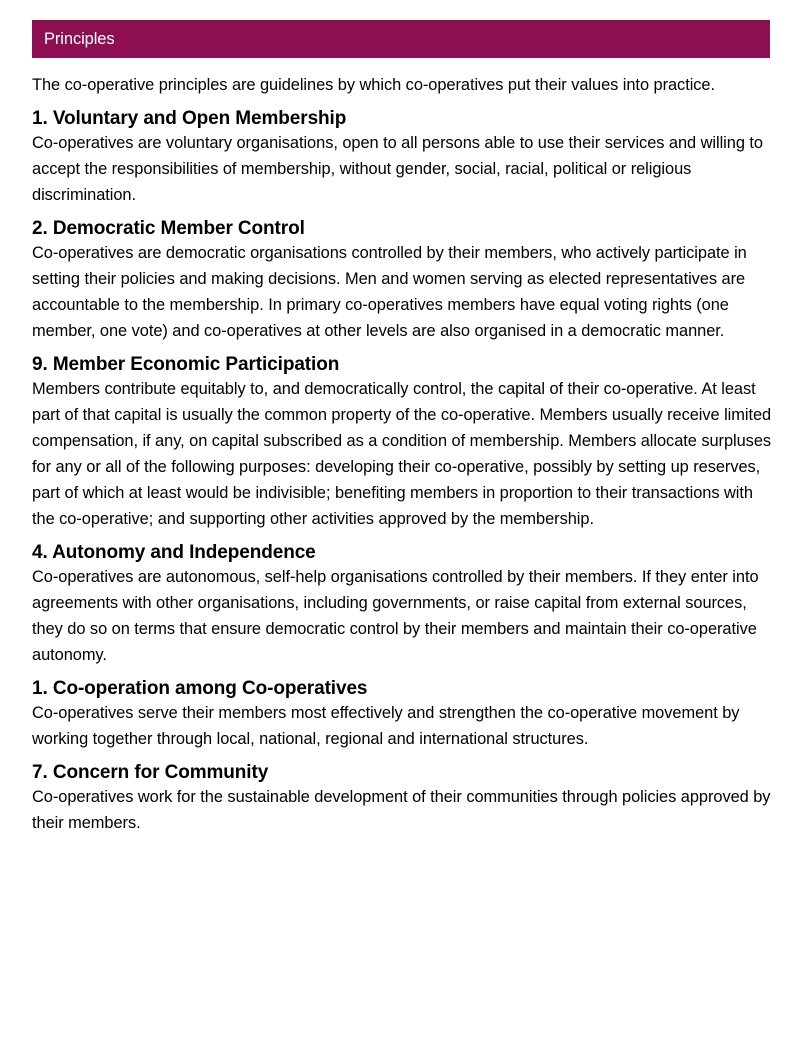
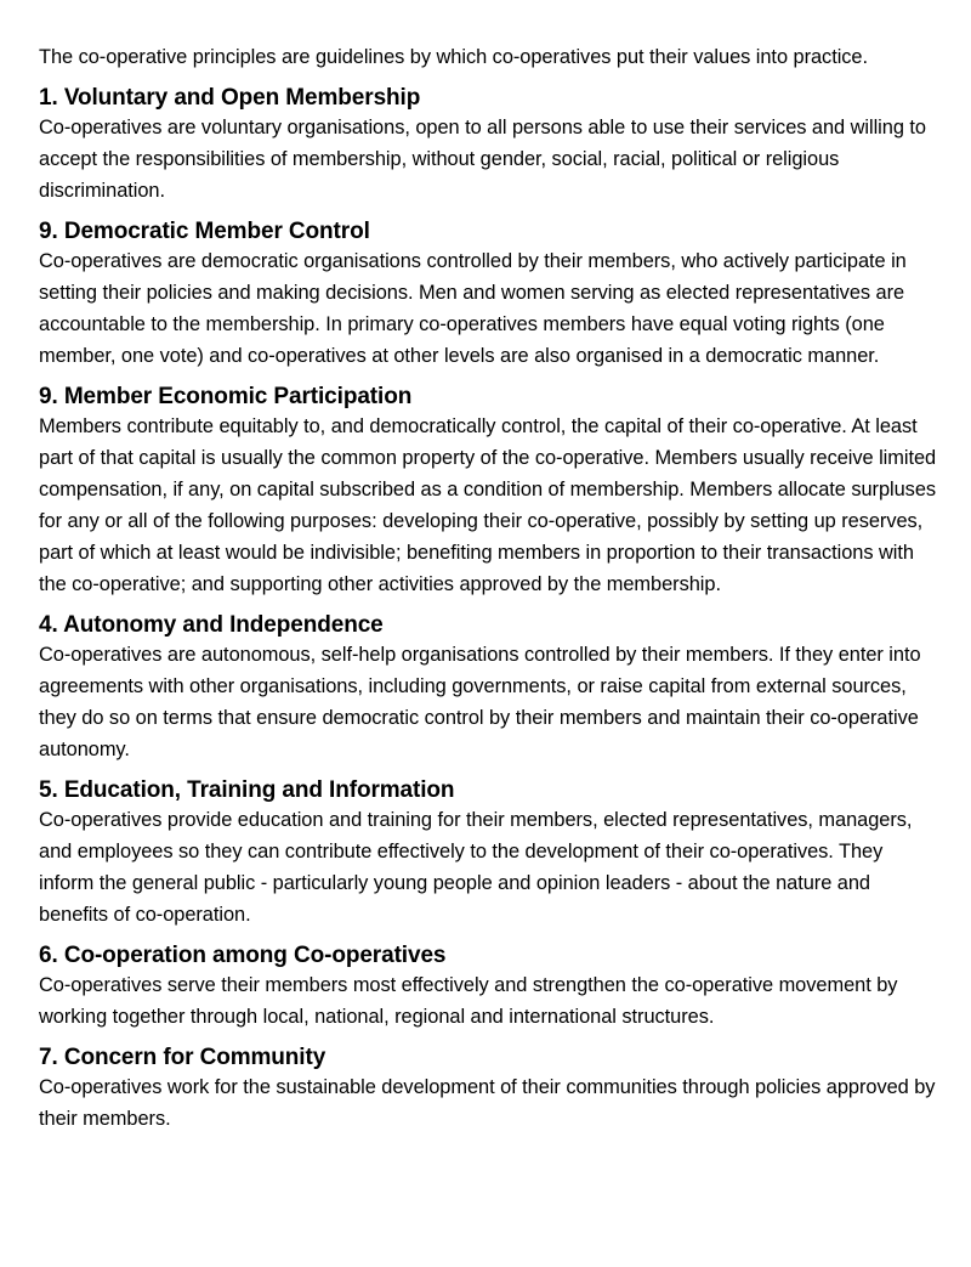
- Principles
  The co-operative principles are guidelines by which co-operatives put their values into practice.
  1. Voluntary and Open Membership
  Co-operatives are voluntary organisations, open to all persons able to use their services and willing to accept the responsibilities of membership, without gender, social, racial, political or religious discrimination.
- 2. Democratic Member Control
+ 9. Democratic Member Control
  Co-operatives are democratic organisations controlled by their members, who actively participate in setting their policies and making decisions. Men and women serving as elected representatives are accountable to the membership. In primary co-operatives members have equal voting rights (one member, one vote) and co-operatives at other levels are also organised in a democratic manner.
  9. Member Economic Participation
  Members contribute equitably to, and democratically control, the capital of their co-operative. At least part of that capital is usually the common property of the co-operative. Members usually receive limited compensation, if any, on capital subscribed as a condition of membership. Members allocate surpluses for any or all of the following purposes: developing their co-operative, possibly by setting up reserves, part of which at least would be indivisible; benefiting members in proportion to their transactions with the co-operative; and supporting other activities approved by the membership.
  4. Autonomy and Independence
  Co-operatives are autonomous, self-help organisations controlled by their members. If they enter into agreements with other organisations, including governments, or raise capital from external sources, they do so on terms that ensure democratic control by their members and maintain their co-operative autonomy.
+ 5. Education, Training and Information
+ Co-operatives provide education and training for their members, elected representatives, managers, and employees so they can contribute effectively to the development of their co-operatives. They inform the general public - particularly young people and opinion leaders - about the nature and benefits of co-operation.
- 1. Co-operation among Co-operatives
+ 6. Co-operation among Co-operatives
  Co-operatives serve their members most effectively and strengthen the co-operative movement by working together through local, national, regional and international structures.
  7. Concern for Community
  Co-operatives work for the sustainable development of their communities through policies approved by their members.
